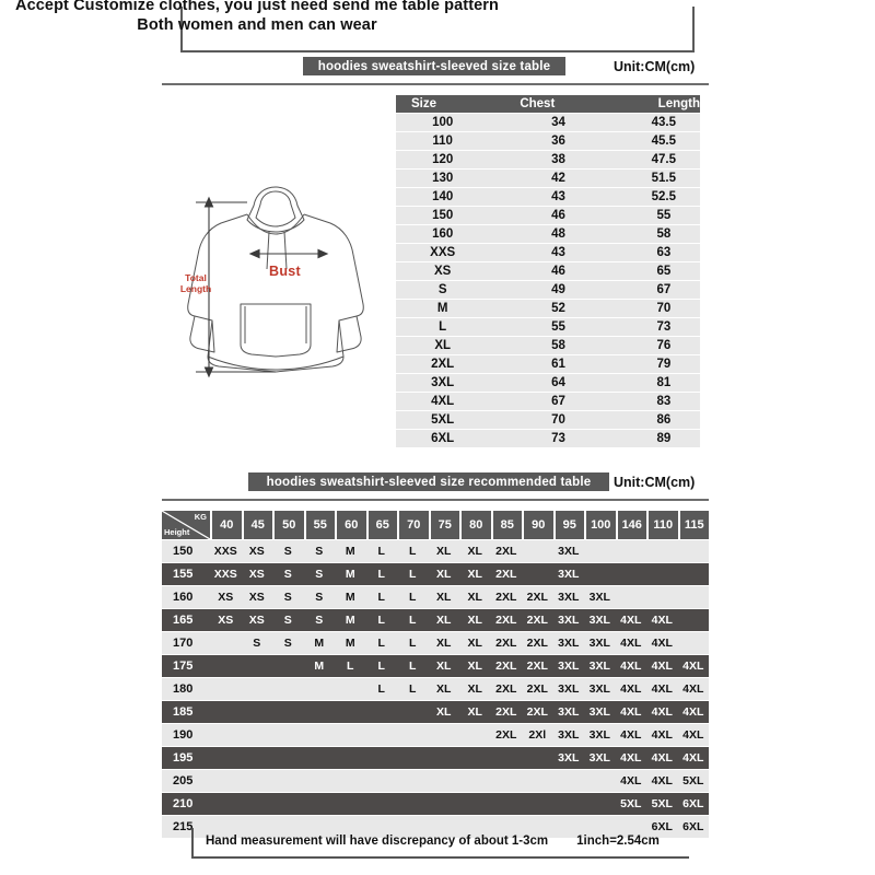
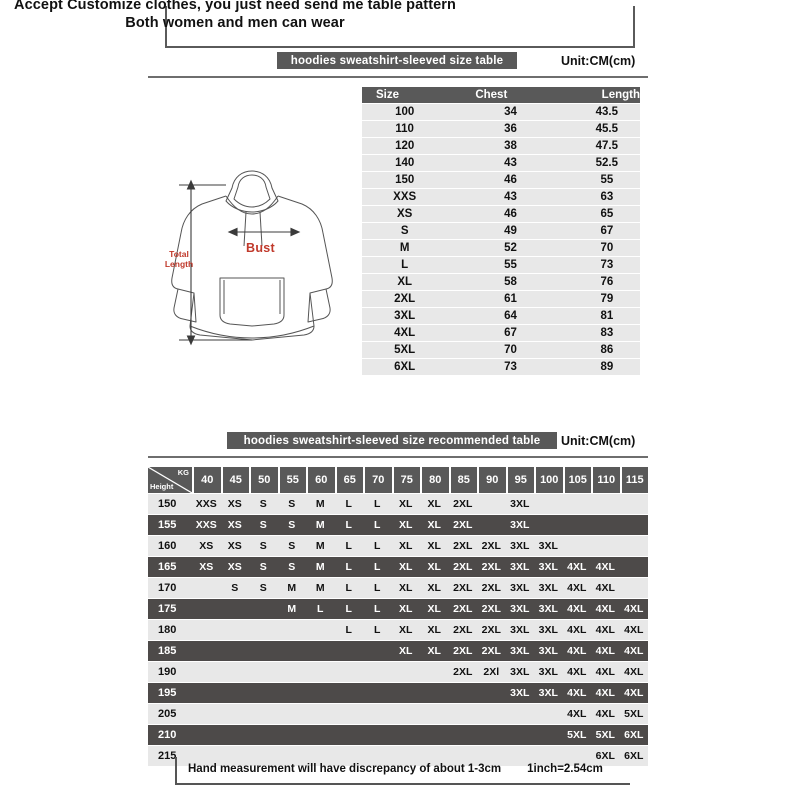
  Accept Customize clothes, you just need send me table pattern
  Both women and men can wear
  hoodies sweatshirt-sleeved size table
  Unit:CM(cm)
  Bust
  Total
  Length
  Size	Chest	Length
  100	34	43.5
  110	36	45.5
  120	38	47.5
- 130	42	51.5
  140	43	52.5
  150	46	55
- 160	48	58
  XXS	43	63
  XS	46	65
  S	49	67
  M	52	70
  L	55	73
  XL	58	76
  2XL	61	79
  3XL	64	81
  4XL	67	83
  5XL	70	86
  6XL	73	89
  hoodies sweatshirt-sleeved size recommended table
  Unit:CM(cm)
- KG Height	40	45	50	55	60	65	70	75	80	85	90	95	100	146	110	115
+ KG Height	40	45	50	55	60	65	70	75	80	85	90	95	100	105	110	115
  150	XXS	XS	S	S	M	L	L	XL	XL	2XL		3XL
  155	XXS	XS	S	S	M	L	L	XL	XL	2XL		3XL
  160	XS	XS	S	S	M	L	L	XL	XL	2XL	2XL	3XL	3XL
  165	XS	XS	S	S	M	L	L	XL	XL	2XL	2XL	3XL	3XL	4XL	4XL
  170		S	S	M	M	L	L	XL	XL	2XL	2XL	3XL	3XL	4XL	4XL
  175				M	L	L	L	XL	XL	2XL	2XL	3XL	3XL	4XL	4XL	4XL
  180						L	L	XL	XL	2XL	2XL	3XL	3XL	4XL	4XL	4XL
  185								XL	XL	2XL	2XL	3XL	3XL	4XL	4XL	4XL
  190										2XL	2Xl	3XL	3XL	4XL	4XL	4XL
  195												3XL	3XL	4XL	4XL	4XL
  205														4XL	4XL	5XL
  210														5XL	5XL	6XL
  215															6XL	6XL
  Hand measurement will have discrepancy of about 1-3cm 1inch=2.54cm
